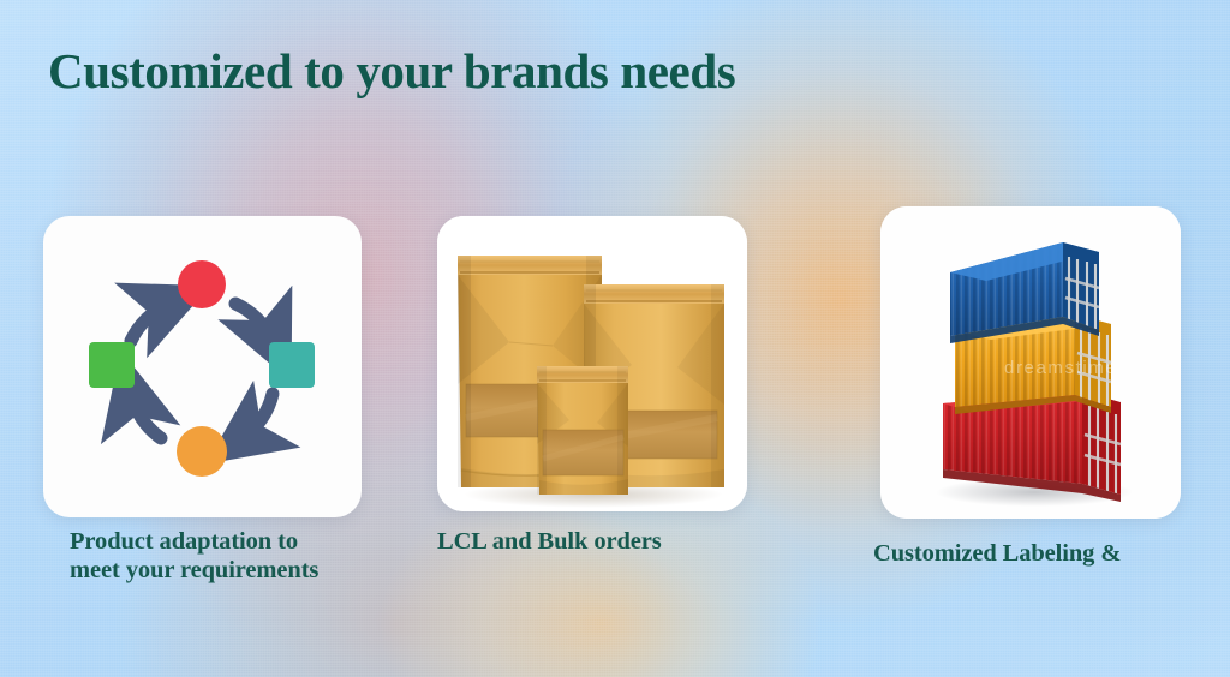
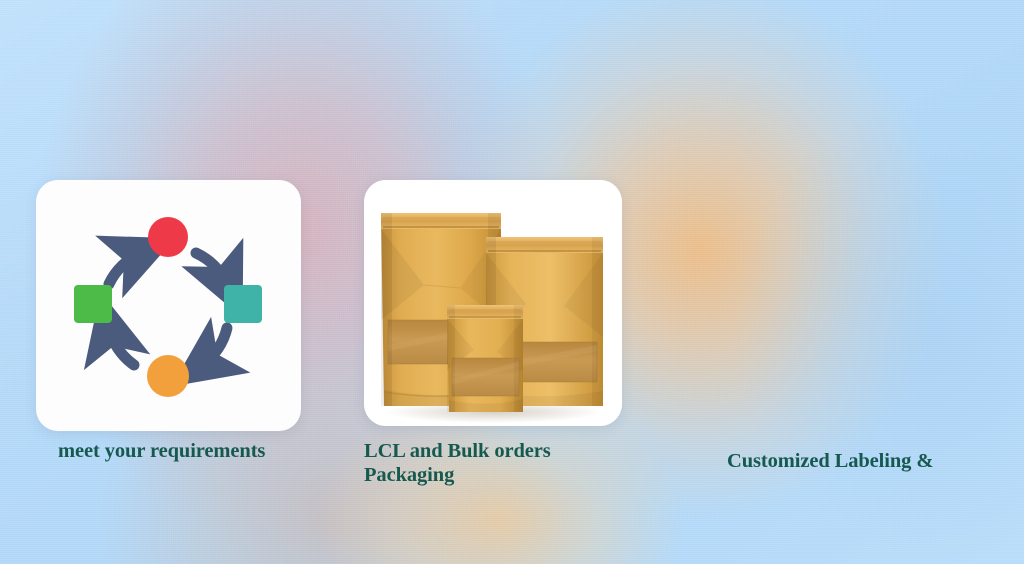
- Customized to your brands needs
- dreamstime
- Product adaptation to
  meet your requirements
  LCL and Bulk orders
+ Packaging
  Customized Labeling &
